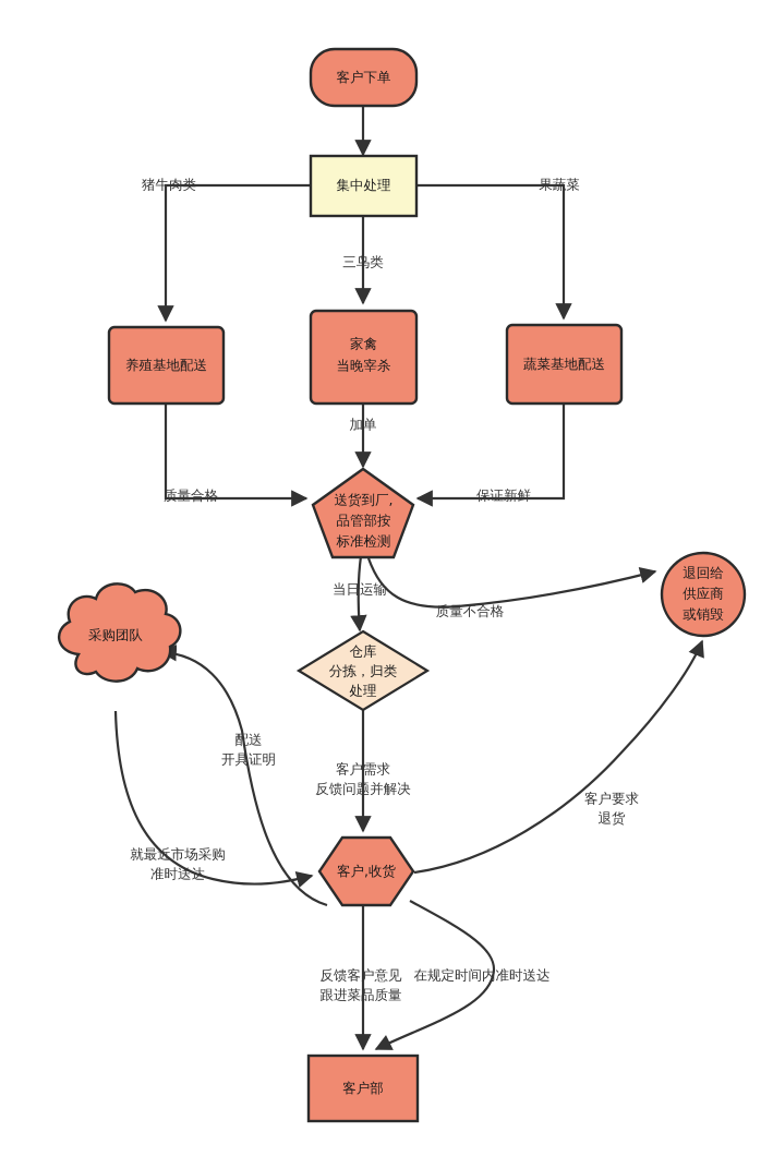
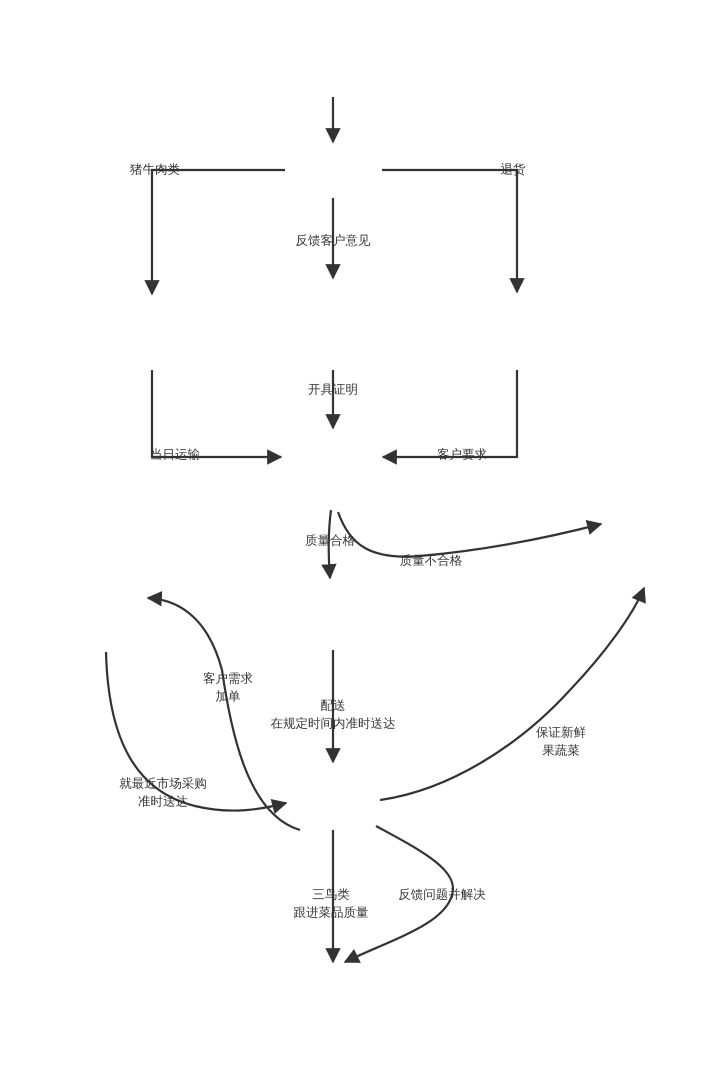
- 客户下单
- 集中处理
- 养殖基地配送
- 家禽
- 当晚宰杀
- 蔬菜基地配送
- 送货到厂,
- 品管部按
- 标准检测
- 退回给
- 供应商
- 或销毁
- 仓库
- 分拣，归类
- 处理
- 采购团队
- 客户,收货
- 客户部
  猪牛肉类
- 果蔬菜
+ 退货
- 三鸟类
+ 反馈客户意见
- 质量合格
+ 当日运输
- 加单
+ 开具证明
- 保证新鲜
+ 客户要求
- 当日运输
+ 质量合格
  质量不合格
- 客户需求
+ 配送
- 反馈问题并解决
+ 在规定时间内准时送达
- 配送
+ 客户需求
- 开具证明
+ 加单
  就最近市场采购
  准时送达
- 客户要求
+ 保证新鲜
- 退货
+ 果蔬菜
- 反馈客户意见
+ 三鸟类
  跟进菜品质量
- 在规定时间内准时送达
+ 反馈问题并解决
